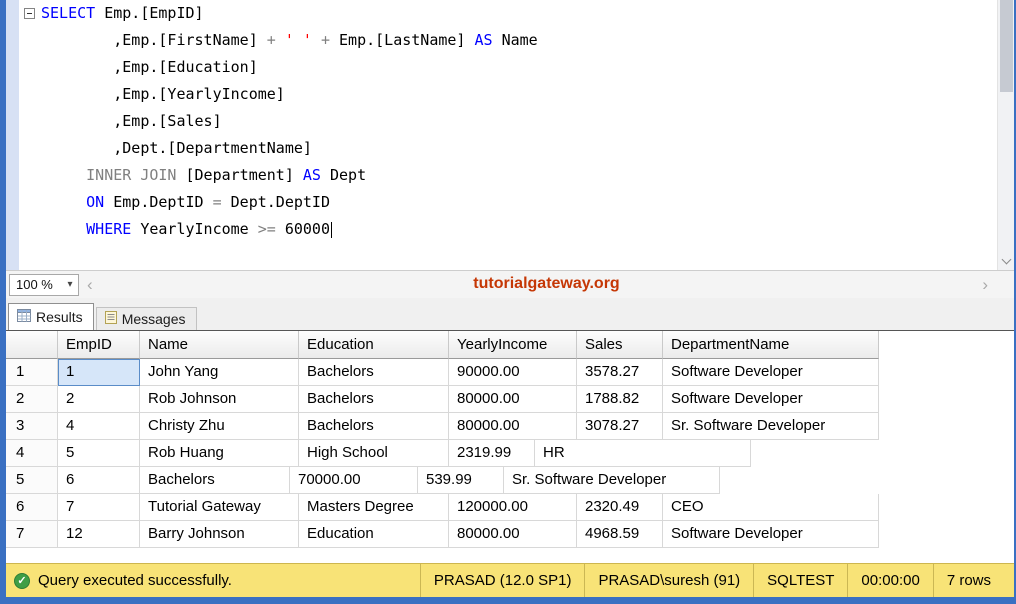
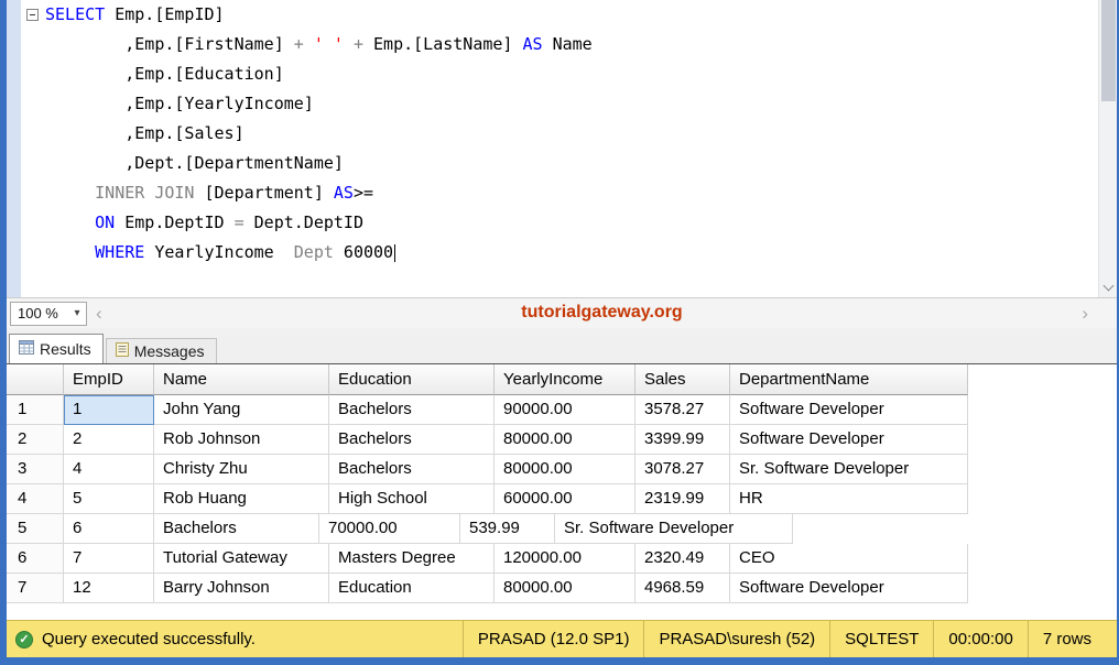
  SELECT Emp.[EmpID]
  ,Emp.[FirstName] + ' ' + Emp.[LastName] AS Name
  ,Emp.[Education]
  ,Emp.[YearlyIncome]
  ,Emp.[Sales]
  ,Dept.[DepartmentName]
- INNER JOIN [Department] AS Dept
+ INNER JOIN [Department] AS>=
  ON Emp.DeptID = Dept.DeptID
- WHERE YearlyIncome >= 60000
+ WHERE YearlyIncome Dept 60000
  100 %
  ▾
  ‹
  tutorialgateway.org
  ›
  Results
  Messages
  EmpID
  Name
  Education
  YearlyIncome
  Sales
  DepartmentName
  1
  1
  John Yang
  Bachelors
  90000.00
  3578.27
  Software Developer
  2
  2
  Rob Johnson
  Bachelors
  80000.00
- 1788.82
+ 3399.99
  Software Developer
  3
  4
  Christy Zhu
  Bachelors
  80000.00
  3078.27
  Sr. Software Developer
  4
  5
  Rob Huang
  High School
+ 60000.00
  2319.99
  HR
  5
  6
  Bachelors
  70000.00
  539.99
  Sr. Software Developer
  6
  7
  Tutorial Gateway
  Masters Degree
  120000.00
  2320.49
  CEO
  7
  12
  Barry Johnson
  Education
  80000.00
  4968.59
  Software Developer
  ✓
  Query executed successfully.
  PRASAD (12.0 SP1)
- PRASAD\suresh (91)
+ PRASAD\suresh (52)
  SQLTEST
  00:00:00
  7 rows
